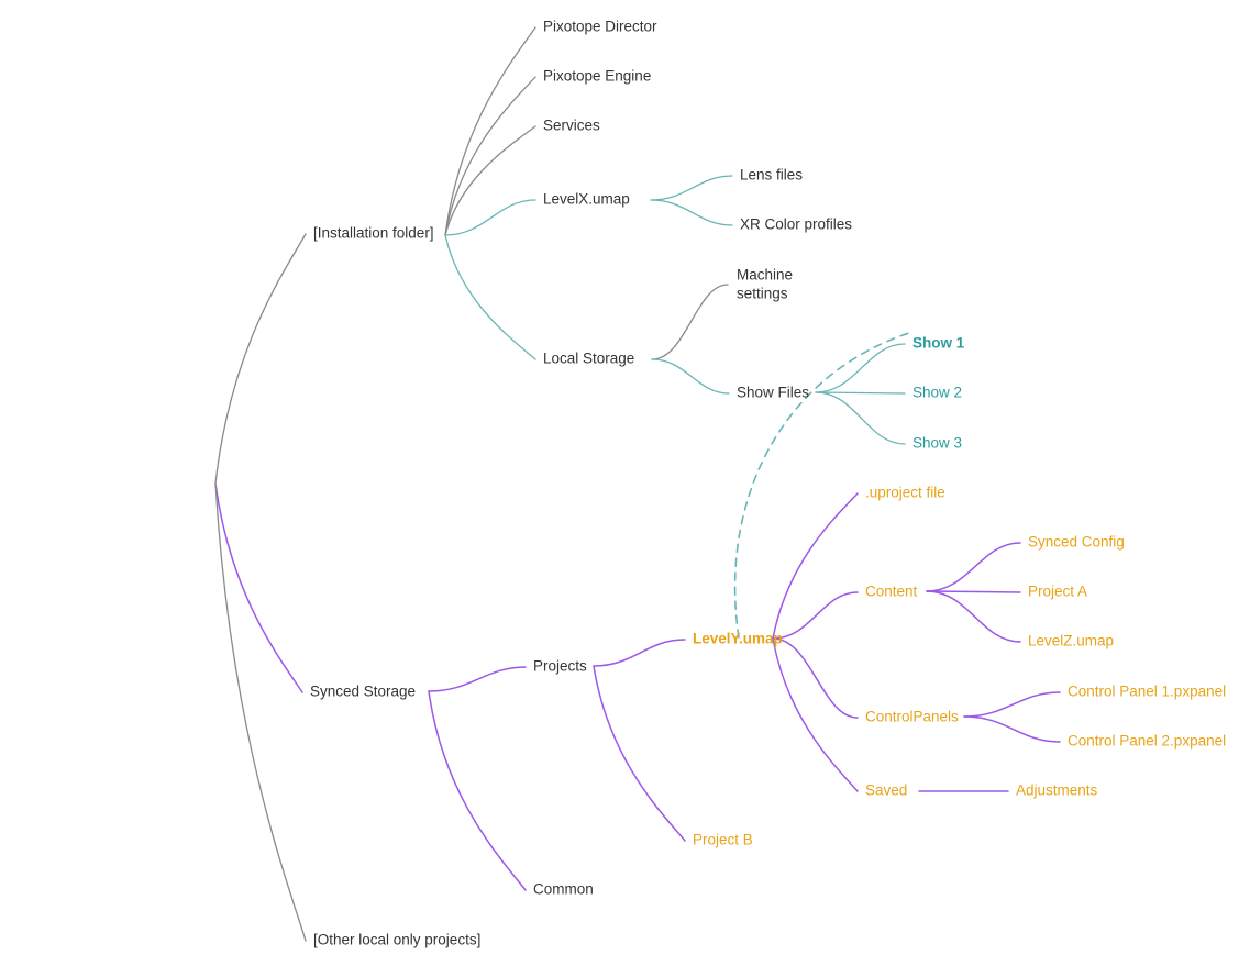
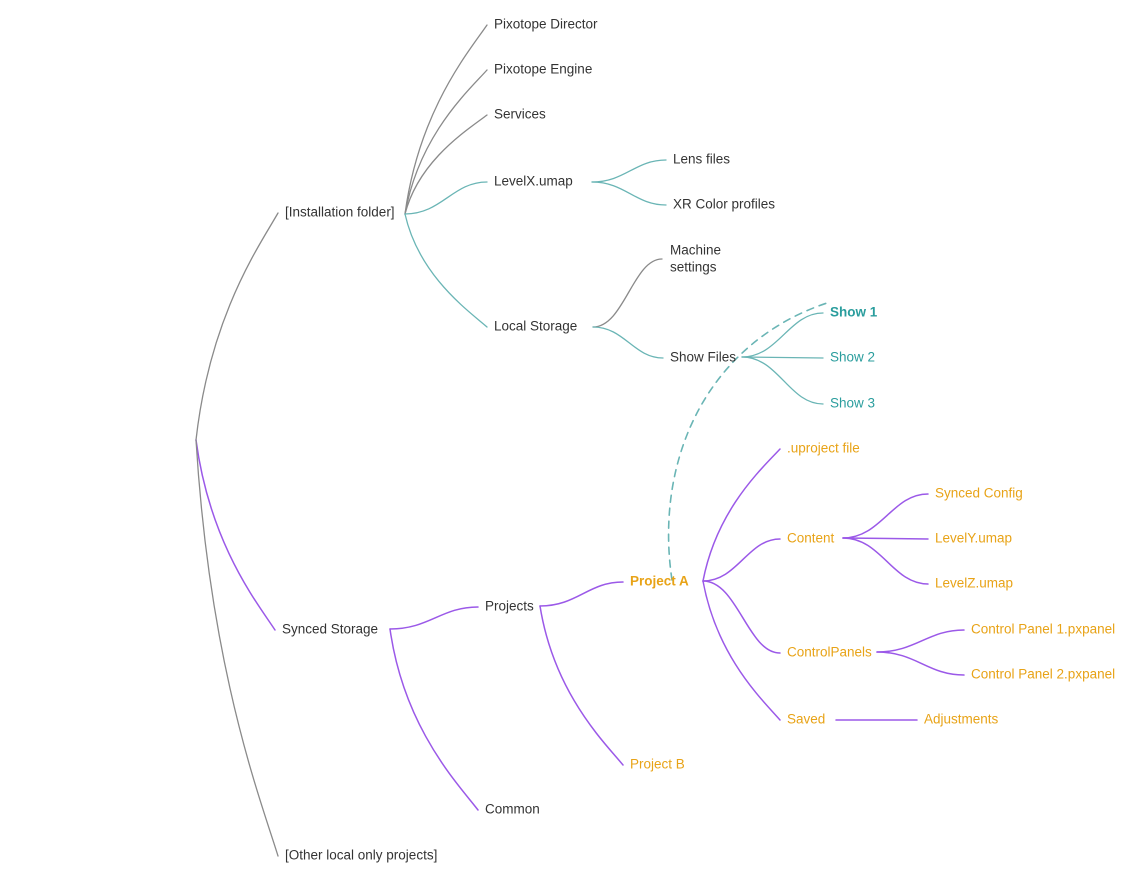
  [Installation folder]
  Pixotope Director
  Pixotope Engine
  Services
  LevelX.umap
  Lens files
  XR Color profiles
  Local Storage
  Machine
  settings
  Show Files
  Show 1
  Show 2
  Show 3
  Synced Storage
  Projects
  Common
- LevelY.umap
+ Project A
  Project B
  .uproject file
  Content
  Synced Config
- Project A
+ LevelY.umap
  LevelZ.umap
  ControlPanels
  Control Panel 1.pxpanel
  Control Panel 2.pxpanel
  Saved
  Adjustments
  [Other local only projects]
